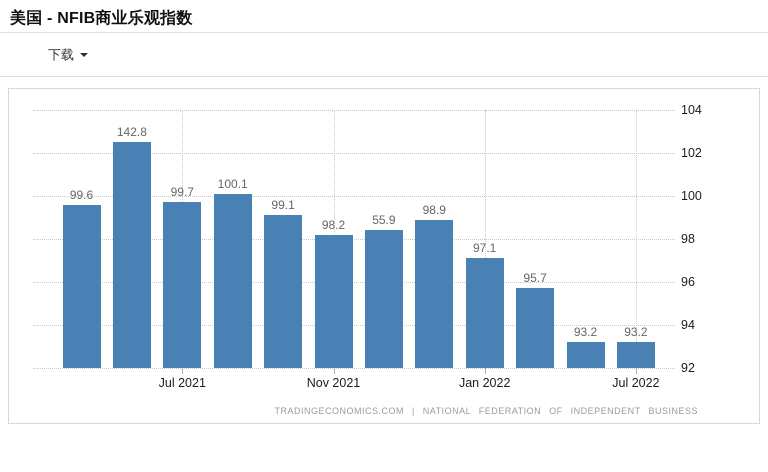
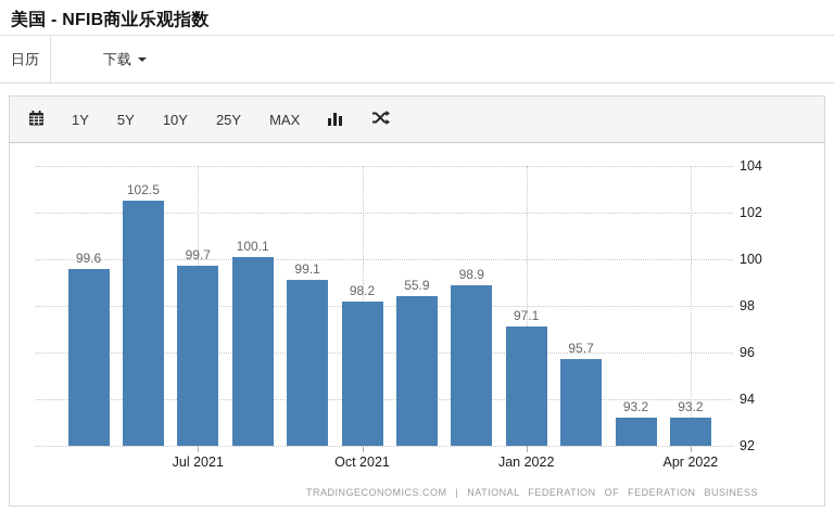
  美国 - NFIB商业乐观指数
+ 日历
  下载
+ 1Y
+ 5Y
+ 10Y
+ 25Y
+ MAX
  104
  102
  100
  98
  96
  94
  92
  Jul 2021
- Nov 2021
+ Oct 2021
  Jan 2022
- Jul 2022
+ Apr 2022
  99.6
- 142.8
+ 102.5
  99.7
  100.1
  99.1
  98.2
  55.9
  98.9
  97.1
  95.7
  93.2
  93.2
- TRADINGECONOMICS.COM | NATIONAL FEDERATION OF INDEPENDENT BUSINESS
+ TRADINGECONOMICS.COM | NATIONAL FEDERATION OF FEDERATION BUSINESS
